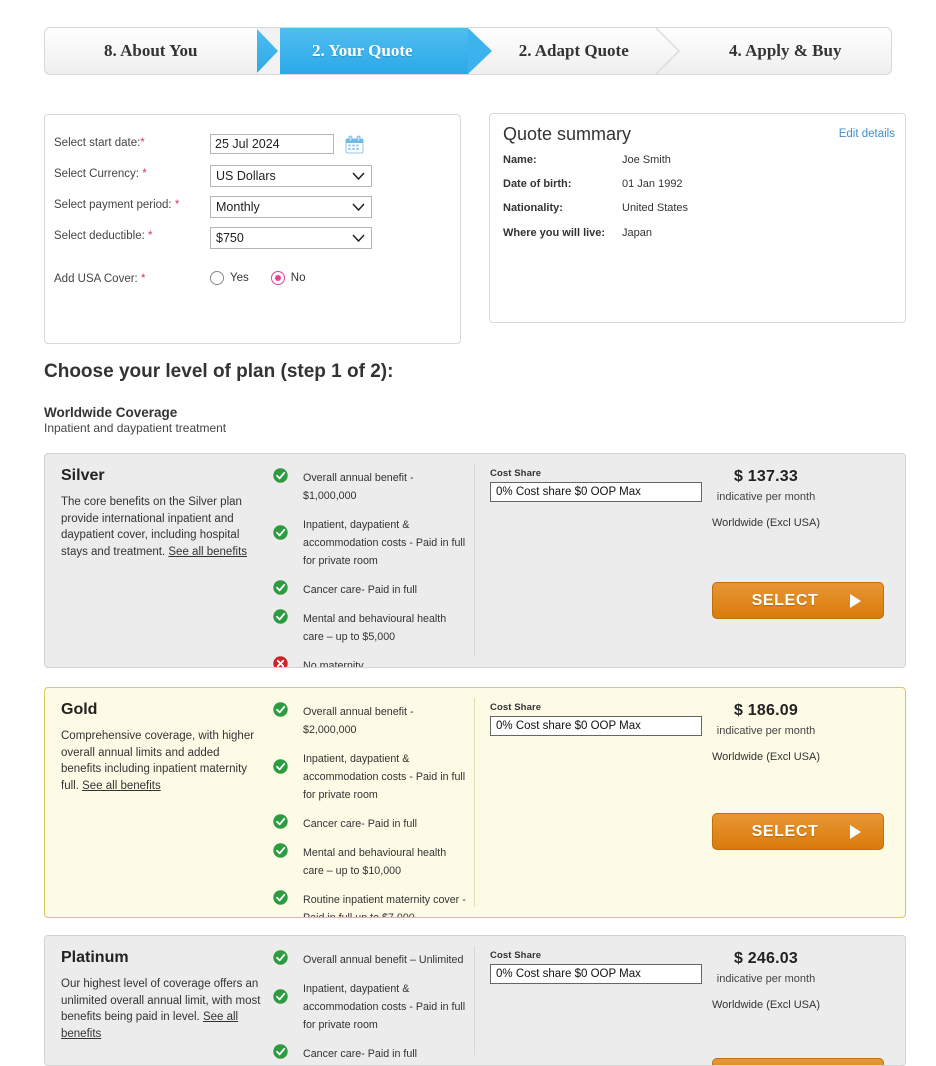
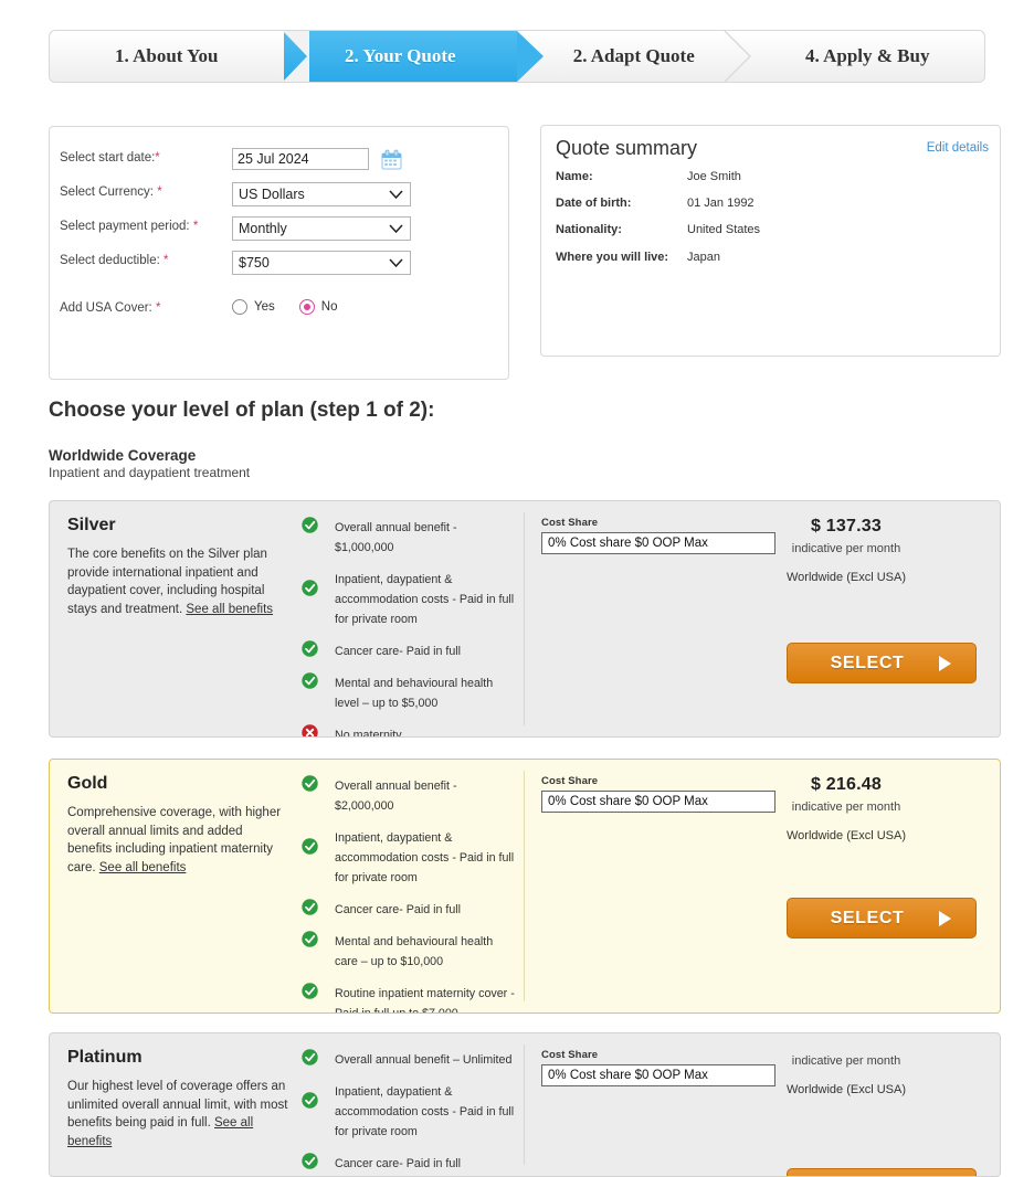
- 8. About You
+ 1. About You
  2. Your Quote
  2. Adapt Quote
  4. Apply & Buy
  Select start date:*
  25 Jul 2024
  Select Currency: *
  US Dollars
  Select payment period: *
  Monthly
  Select deductible: *
  $750
  Add USA Cover: *
  Yes
  No
  Quote summary
  Edit details
  Name:
  Joe Smith
  Date of birth:
  01 Jan 1992
  Nationality:
  United States
  Where you will live:
  Japan
  Choose your level of plan (step 1 of 2):
  Worldwide Coverage
  Inpatient and daypatient treatment
  Silver
  The core benefits on the Silver plan provide international inpatient and daypatient cover, including hospital stays and treatment. See all benefits
  Overall annual benefit - $1,000,000
  Inpatient, daypatient & accommodation costs - Paid in full for private room
  Cancer care- Paid in full
- Mental and behavioural health care – up to $5,000
+ Mental and behavioural health level – up to $5,000
  No maternity
  Cost Share
  0% Cost share $0 OOP Max
  $ 137.33
  indicative per month
  Worldwide (Excl USA)
  SELECT
  Gold
- Comprehensive coverage, with higher overall annual limits and added benefits including inpatient maternity full. See all benefits
+ Comprehensive coverage, with higher overall annual limits and added benefits including inpatient maternity care. See all benefits
  Overall annual benefit - $2,000,000
  Inpatient, daypatient & accommodation costs - Paid in full for private room
  Cancer care- Paid in full
  Mental and behavioural health care – up to $10,000
  Cost Share
  0% Cost share $0 OOP Max
- $ 186.09
+ $ 216.48
  indicative per month
  Worldwide (Excl USA)
  SELECT
  Platinum
- Our highest level of coverage offers an unlimited overall annual limit, with most benefits being paid in level. See all benefits
+ Our highest level of coverage offers an unlimited overall annual limit, with most benefits being paid in full. See all benefits
  Overall annual benefit – Unlimited
  Inpatient, daypatient & accommodation costs - Paid in full for private room
  Cancer care- Paid in full
  Cost Share
  0% Cost share $0 OOP Max
- $ 246.03
  indicative per month
  Worldwide (Excl USA)
